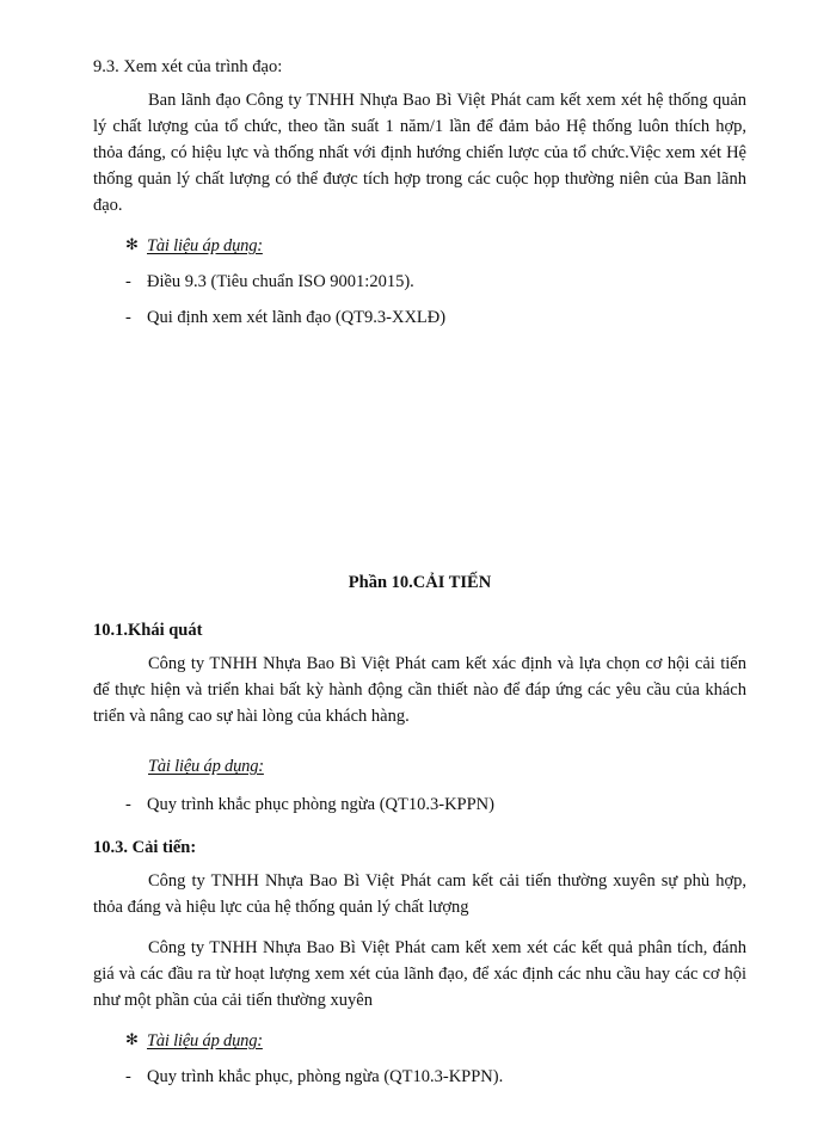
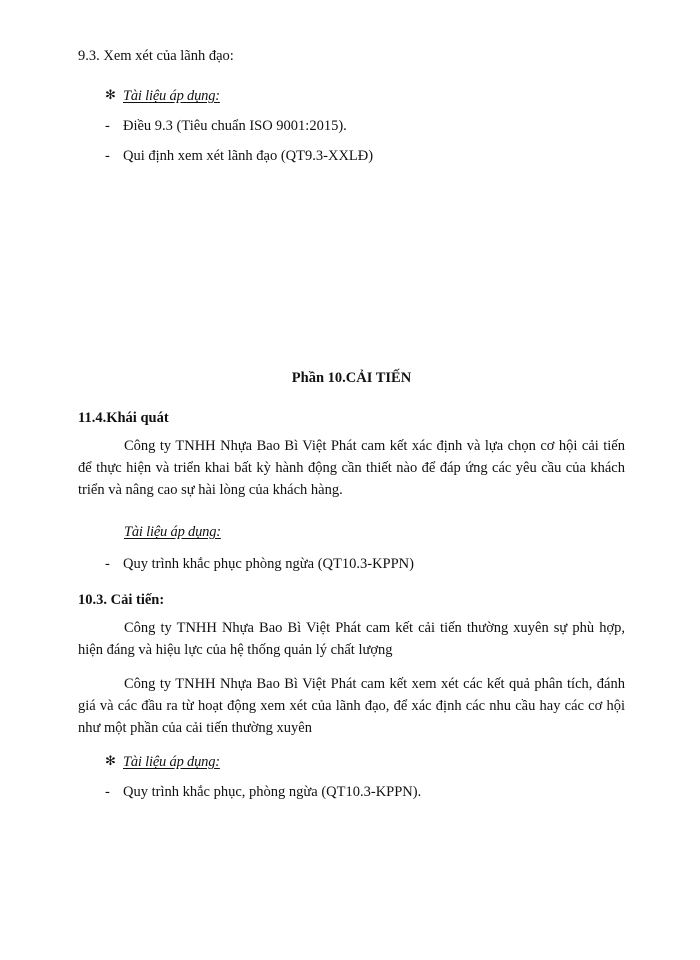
- 9.3. Xem xét của trình đạo:
+ 9.3. Xem xét của lãnh đạo:
- Ban lãnh đạo Công ty TNHH Nhựa Bao Bì Việt Phát cam kết xem xét hệ thống quản lý chất lượng của tổ chức, theo tần suất 1 năm/1 lần để đảm bảo Hệ thống luôn thích hợp, thỏa đáng, có hiệu lực và thống nhất với định hướng chiến lược của tổ chức.Việc xem xét Hệ thống quản lý chất lượng có thể được tích hợp trong các cuộc họp thường niên của Ban lãnh đạo.
  ✻
  Tài liệu áp dụng:
  -
  Điều 9.3 (Tiêu chuẩn ISO 9001:2015).
  -
  Qui định xem xét lãnh đạo (QT9.3-XXLĐ)
  Phần 10.CẢI TIẾN
- 10.1.Khái quát
+ 11.4.Khái quát
  Công ty TNHH Nhựa Bao Bì Việt Phát cam kết xác định và lựa chọn cơ hội cải tiến để thực hiện và triển khai bất kỳ hành động cần thiết nào để đáp ứng các yêu cầu của khách triển và nâng cao sự hài lòng của khách hàng.
  Tài liệu áp dụng:
  -
  Quy trình khắc phục phòng ngừa (QT10.3-KPPN)
  10.3. Cải tiến:
- Công ty TNHH Nhựa Bao Bì Việt Phát cam kết cải tiến thường xuyên sự phù hợp, thỏa đáng và hiệu lực của hệ thống quản lý chất lượng
+ Công ty TNHH Nhựa Bao Bì Việt Phát cam kết cải tiến thường xuyên sự phù hợp, hiện đáng và hiệu lực của hệ thống quản lý chất lượng
- Công ty TNHH Nhựa Bao Bì Việt Phát cam kết xem xét các kết quả phân tích, đánh giá và các đầu ra từ hoạt lượng xem xét của lãnh đạo, để xác định các nhu cầu hay các cơ hội như một phần của cải tiến thường xuyên
+ Công ty TNHH Nhựa Bao Bì Việt Phát cam kết xem xét các kết quả phân tích, đánh giá và các đầu ra từ hoạt động xem xét của lãnh đạo, để xác định các nhu cầu hay các cơ hội như một phần của cải tiến thường xuyên
  ✻
  Tài liệu áp dụng:
  -
  Quy trình khắc phục, phòng ngừa (QT10.3-KPPN).
